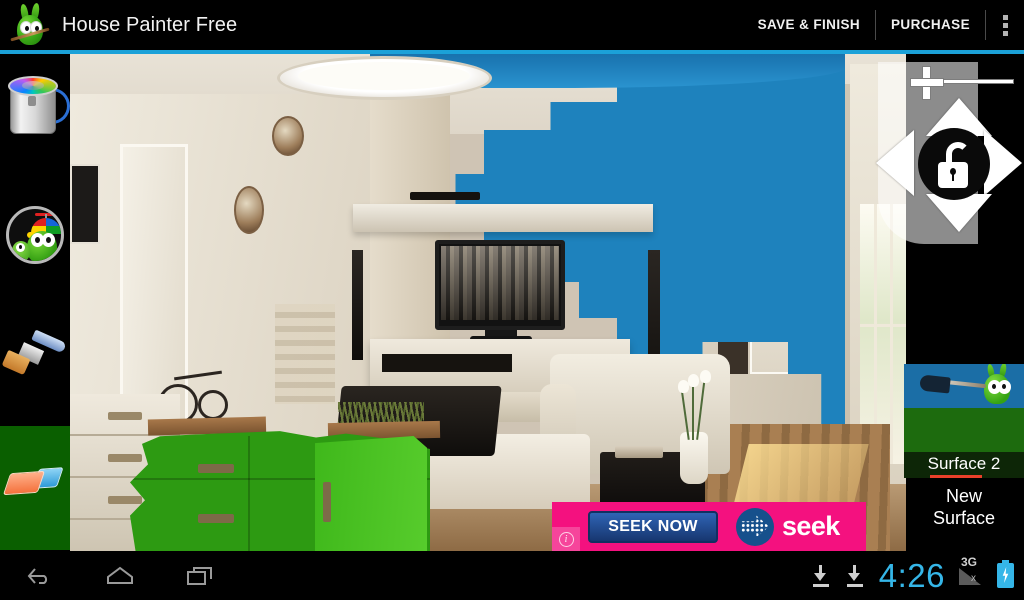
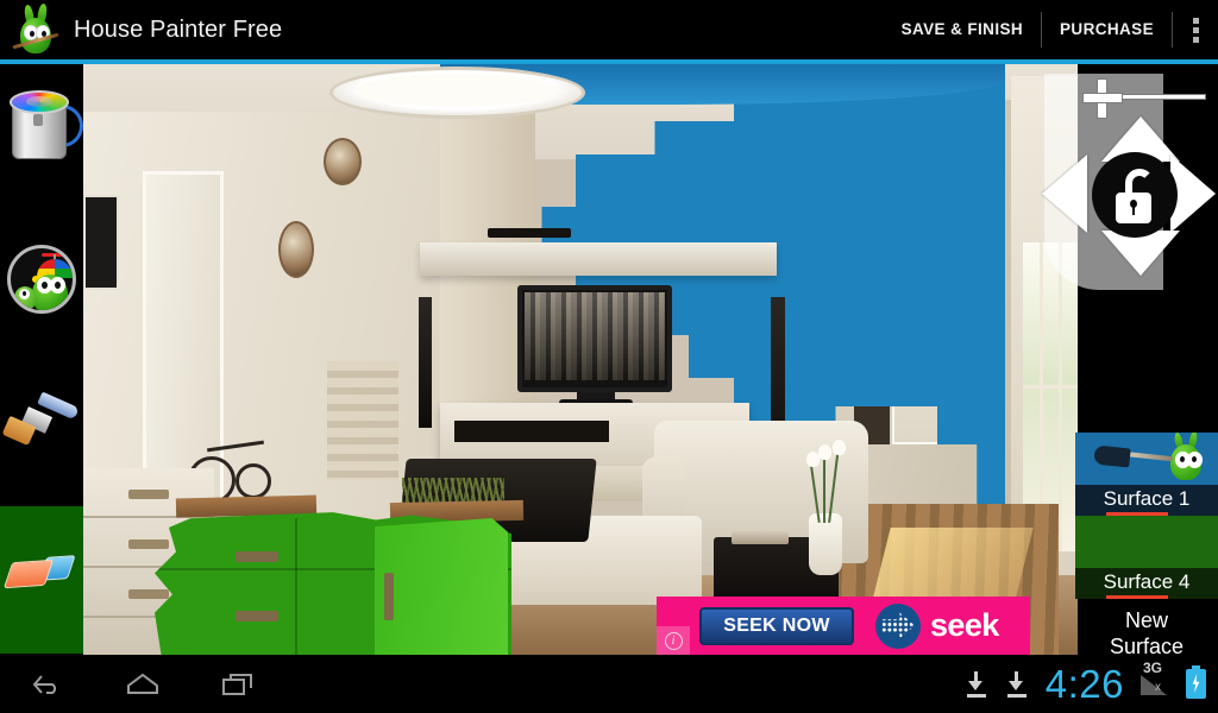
  House Painter Free
  SAVE & FINISH
  PURCHASE
+ Surface 1
- Surface 2
+ Surface 4
  New
  Surface
  SEEK NOW
  seek
  i
  4:26
  3G
  x
